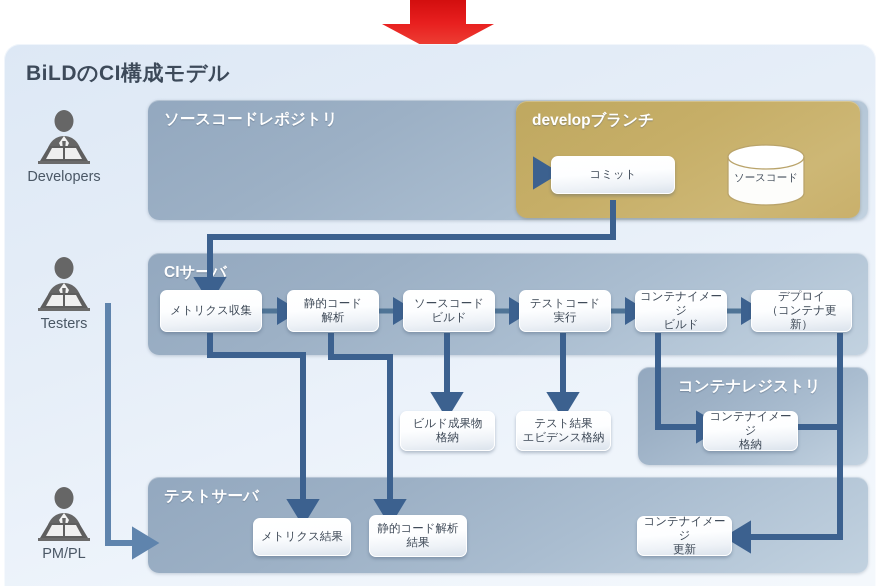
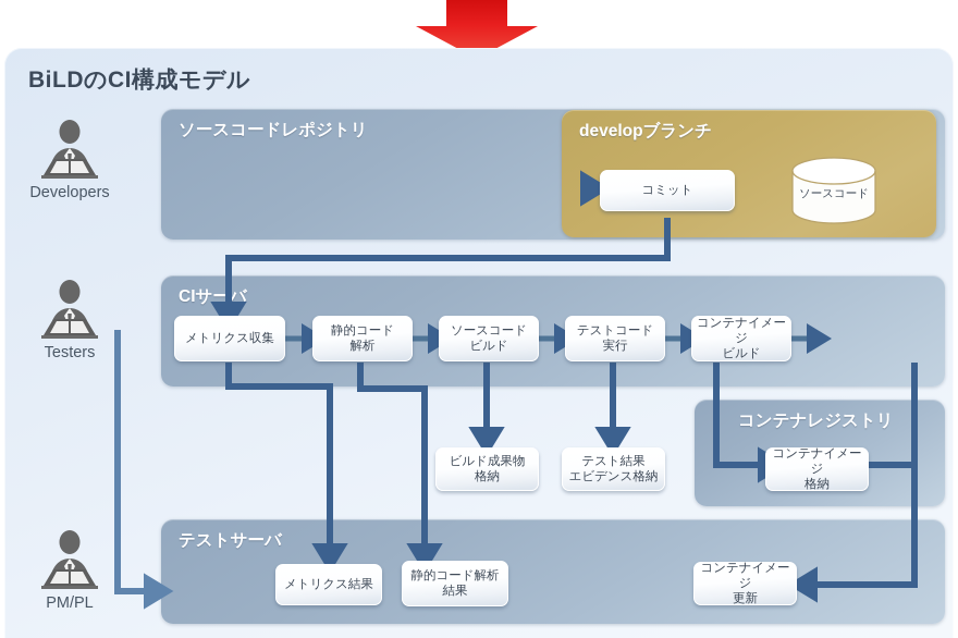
  BiLDのCI構成モデル
  ソースコードレポジトリ
  developブランチ
  CIサーバ
  コンテナレジストリ
  テストサーバ
  Developers
  Testers
  PM/PL
  コミット
  ソースコード
  メトリクス収集
  静的コード
  解析
  ソースコード
  ビルド
  テストコード
  実行
  コンテナイメージ
  ビルド
- デプロイ
- （コンテナ更新）
  ビルド成果物
  格納
  テスト結果
  エビデンス格納
  コンテナイメージ
  格納
  メトリクス結果
  静的コード解析
  結果
  コンテナイメージ
  更新
